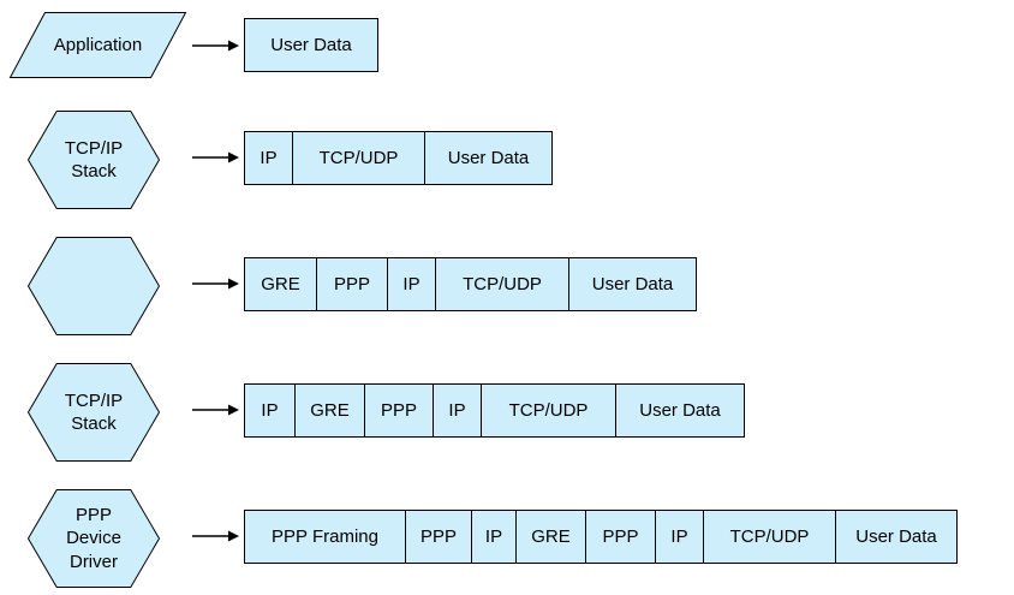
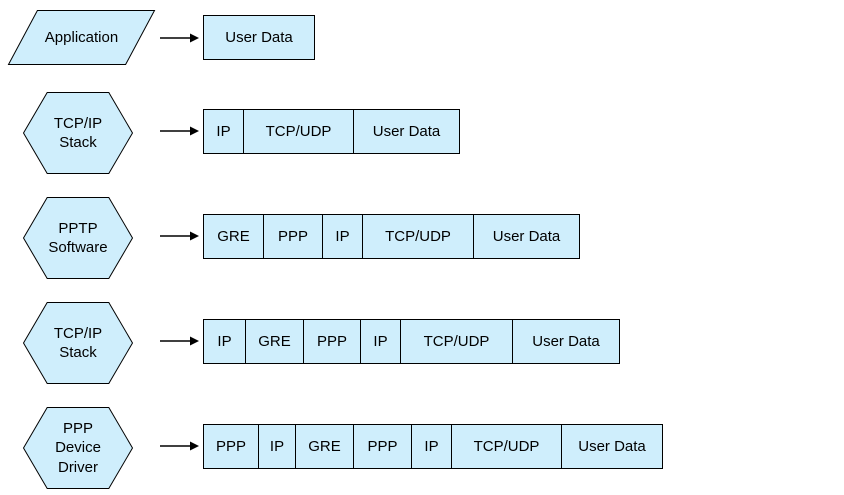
  Application
  User Data
  TCP/IP
  Stack
  IP
  TCP/UDP
  User Data
+ PPTP
+ Software
  GRE
  PPP
  IP
  TCP/UDP
  User Data
  TCP/IP
  Stack
  IP
  GRE
  PPP
  IP
  TCP/UDP
  User Data
  PPP
  Device
  Driver
- PPP Framing
  PPP
  IP
  GRE
  PPP
  IP
  TCP/UDP
  User Data
